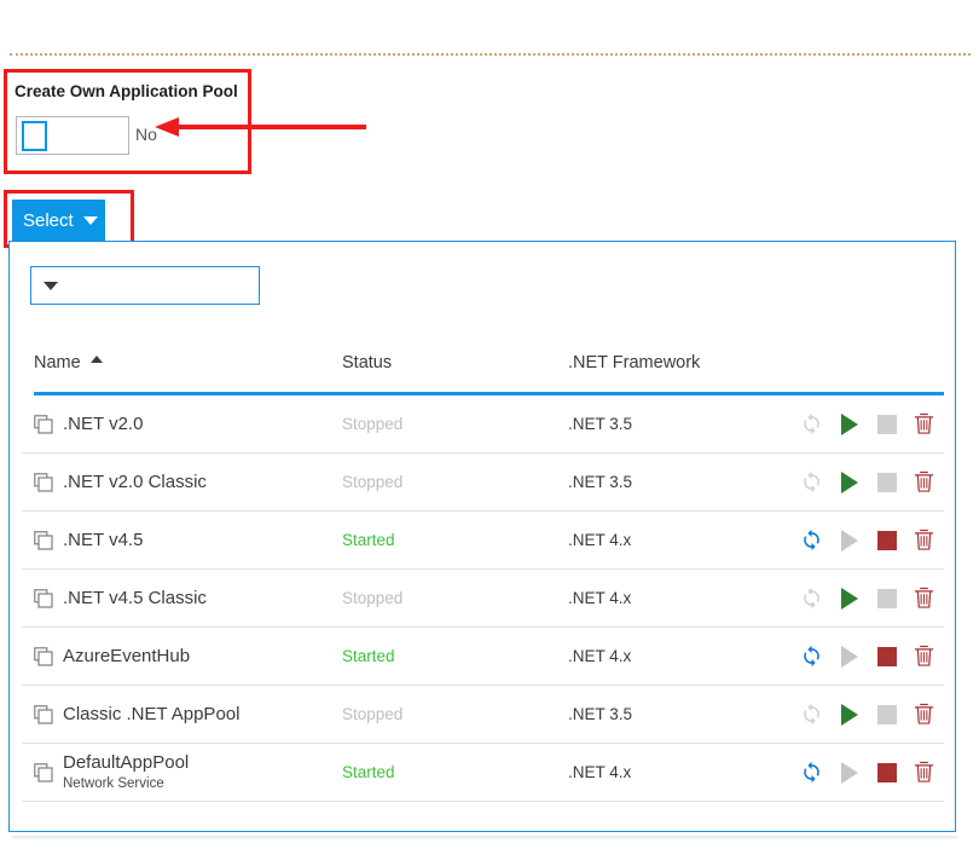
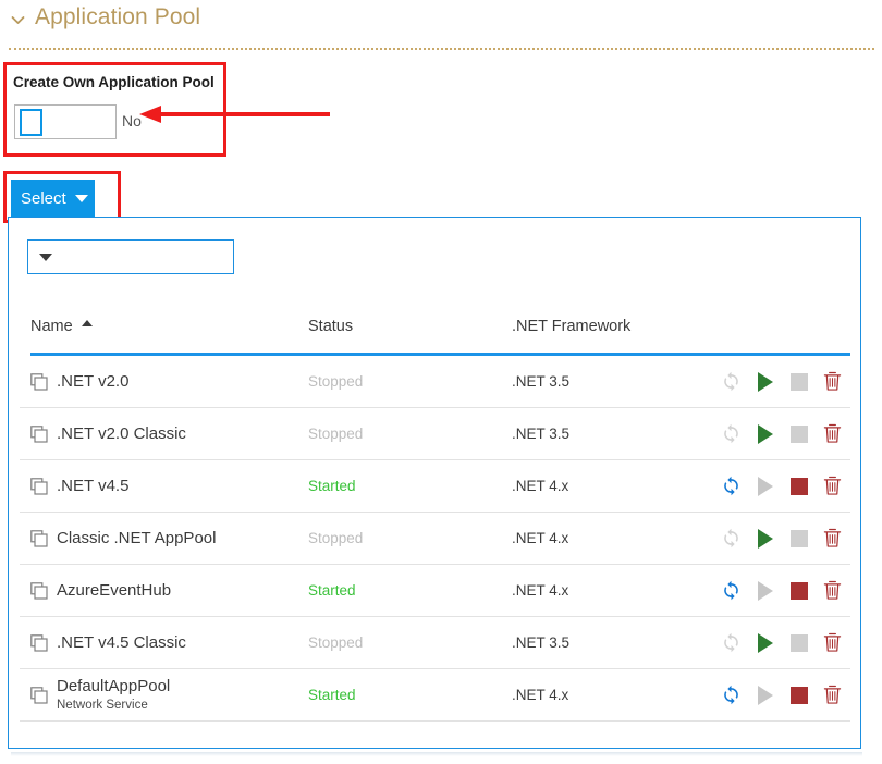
+ Application Pool
  Create Own Application Pool
  No
  Select
  Name
  Status
  .NET Framework
  .NET v2.0
  Stopped
  .NET 3.5
  .NET v2.0 Classic
  Stopped
  .NET 3.5
  .NET v4.5
  Started
  .NET 4.x
- .NET v4.5 Classic
+ Classic .NET AppPool
  Stopped
  .NET 4.x
  AzureEventHub
  Started
  .NET 4.x
- Classic .NET AppPool
+ .NET v4.5 Classic
  Stopped
  .NET 3.5
  DefaultAppPool
  Network Service
  Started
  .NET 4.x
